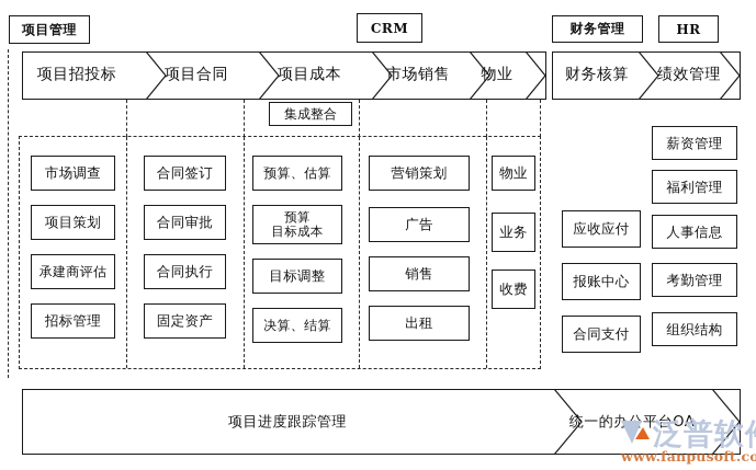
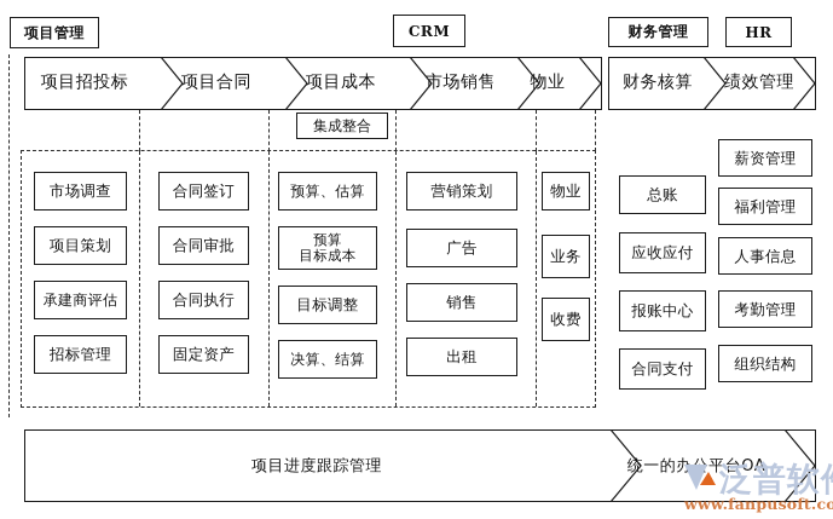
  项目管理
  CRM
  财务管理
  HR
  项目招投标
  项目合同
  项目成本
  市场销售
  物业
  财务核算
  绩效管理
  集成整合
  市场调查
  项目策划
  承建商评估
  招标管理
  合同签订
  合同审批
  合同执行
  固定资产
  预算、估算
  预算
  目标成本
  目标调整
  决算、结算
  营销策划
  广告
  销售
  出租
  物业
  业务
  收费
+ 总账
  应收应付
  报账中心
  合同支付
  薪资管理
  福利管理
  人事信息
  考勤管理
  组织结构
  项目进度跟踪管理
  统一的办平台OA
  泛普软
  www.fanpusoft.co
